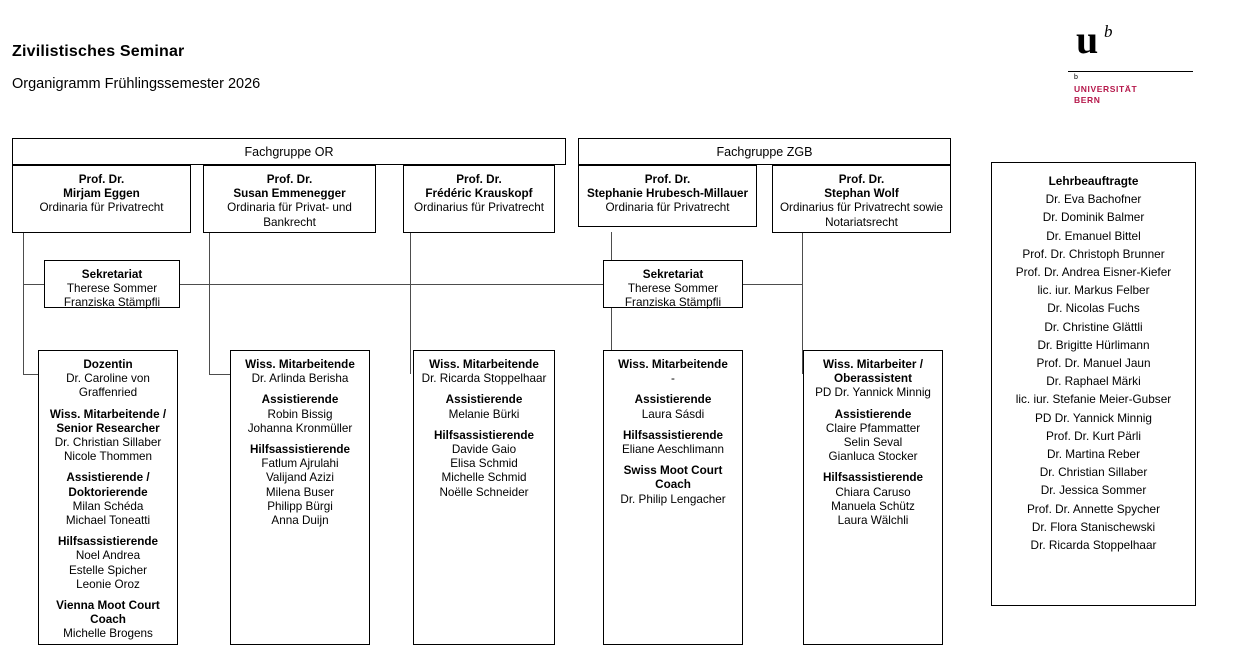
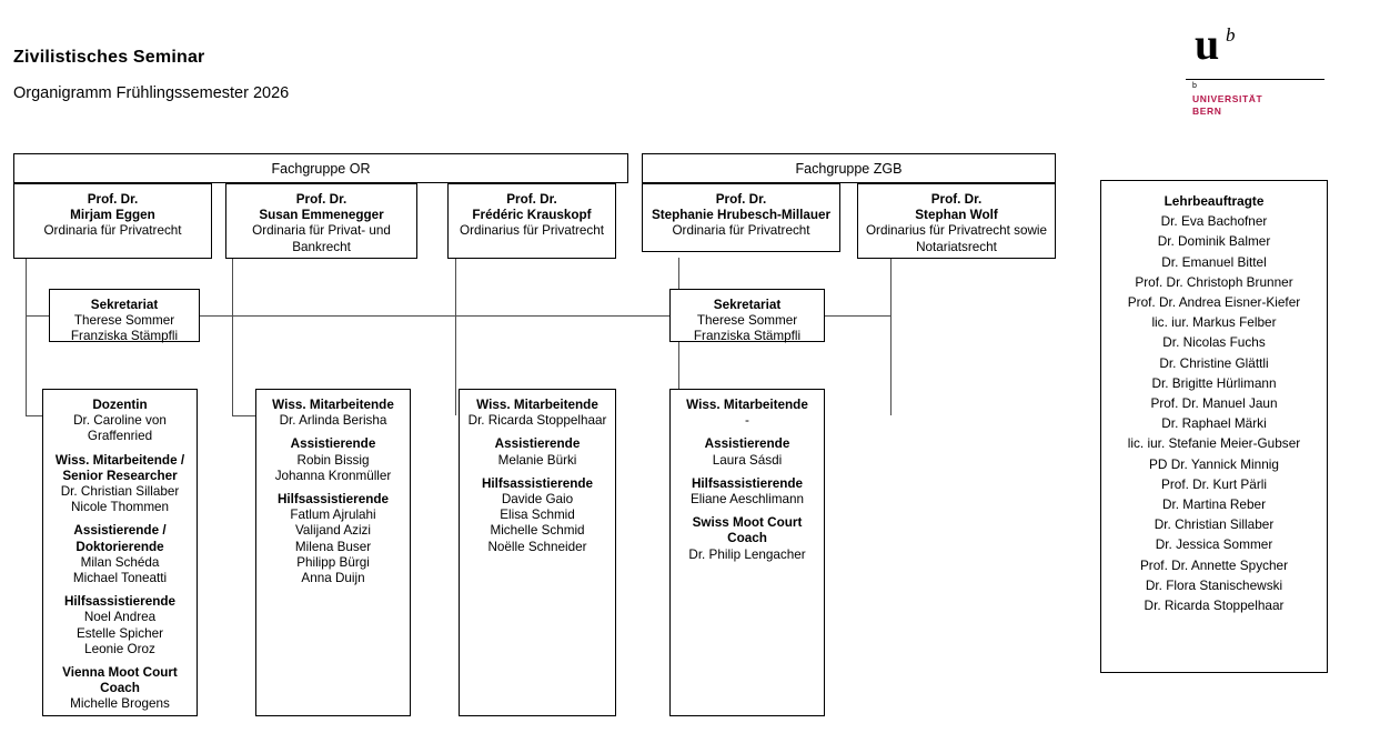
  Zivilistisches Seminar
  Organigramm Frühlingssemester 2026
  u
  b
  UNIVERSITÄT
  BERN
  Fachgruppe OR
  Prof. Dr.
  Mirjam Eggen
  Ordinaria für Privatrecht
  Prof. Dr.
  Susan Emmenegger
  Ordinaria für Privat- und
  Bankrecht
  Prof. Dr.
  Frédéric Krauskopf
  Ordinarius für Privatrecht
  Sekretariat
  Therese Sommer
  Franziska Stämpfli
  Dozentin
  Dr. Caroline von
  Graffenried Wiss. Mitarbeitende /
  Senior Researcher
  Dr. Christian Sillaber
  Nicole Thommen Assistierende /
  Doktorierende
  Milan Schéda
  Michael Toneatti Hilfsassistierende
  Noel Andrea
  Estelle Spicher
  Leonie Oroz Vienna Moot Court
  Coach
  Michelle Brogens
  Wiss. Mitarbeitende
  Dr. Arlinda Berisha Assistierende
  Robin Bissig
  Johanna Kronmüller Hilfsassistierende
  Fatlum Ajrulahi
  Valijand Azizi
  Milena Buser
  Philipp Bürgi
  Anna Duijn
  Wiss. Mitarbeitende
  Dr. Ricarda Stoppelhaar Assistierende
  Melanie Bürki Hilfsassistierende
  Davide Gaio
  Elisa Schmid
  Michelle Schmid
  Noëlle Schneider
  Fachgruppe ZGB
  Prof. Dr.
  Stephanie Hrubesch-Millauer
  Ordinaria für Privatrecht
  Prof. Dr.
  Stephan Wolf
  Ordinarius für Privatrecht sowie
  Notariatsrecht
  Sekretariat
  Therese Sommer
  Franziska Stämpfli
  Wiss. Mitarbeitende
  - Assistierende
  Laura Sásdi Hilfsassistierende
  Eliane Aeschlimann Swiss Moot Court
  Coach
  Dr. Philip Lengacher
- Wiss. Mitarbeiter /
- Oberassistent
- PD Dr. Yannick Minnig Assistierende
- Claire Pfammatter
- Selin Seval
- Gianluca Stocker Hilfsassistierende
- Chiara Caruso
- Manuela Schütz
- Laura Wälchli
  Lehrbeauftragte
  Dr. Eva Bachofner
  Dr. Dominik Balmer
  Dr. Emanuel Bittel
  Prof. Dr. Christoph Brunner
  Prof. Dr. Andrea Eisner-Kiefer
  lic. iur. Markus Felber
  Dr. Nicolas Fuchs
  Dr. Christine Glättli
  Dr. Brigitte Hürlimann
  Prof. Dr. Manuel Jaun
  Dr. Raphael Märki
  lic. iur. Stefanie Meier-Gubser
  PD Dr. Yannick Minnig
  Prof. Dr. Kurt Pärli
  Dr. Martina Reber
  Dr. Christian Sillaber
  Dr. Jessica Sommer
  Prof. Dr. Annette Spycher
  Dr. Flora Stanischewski
  Dr. Ricarda Stoppelhaar
